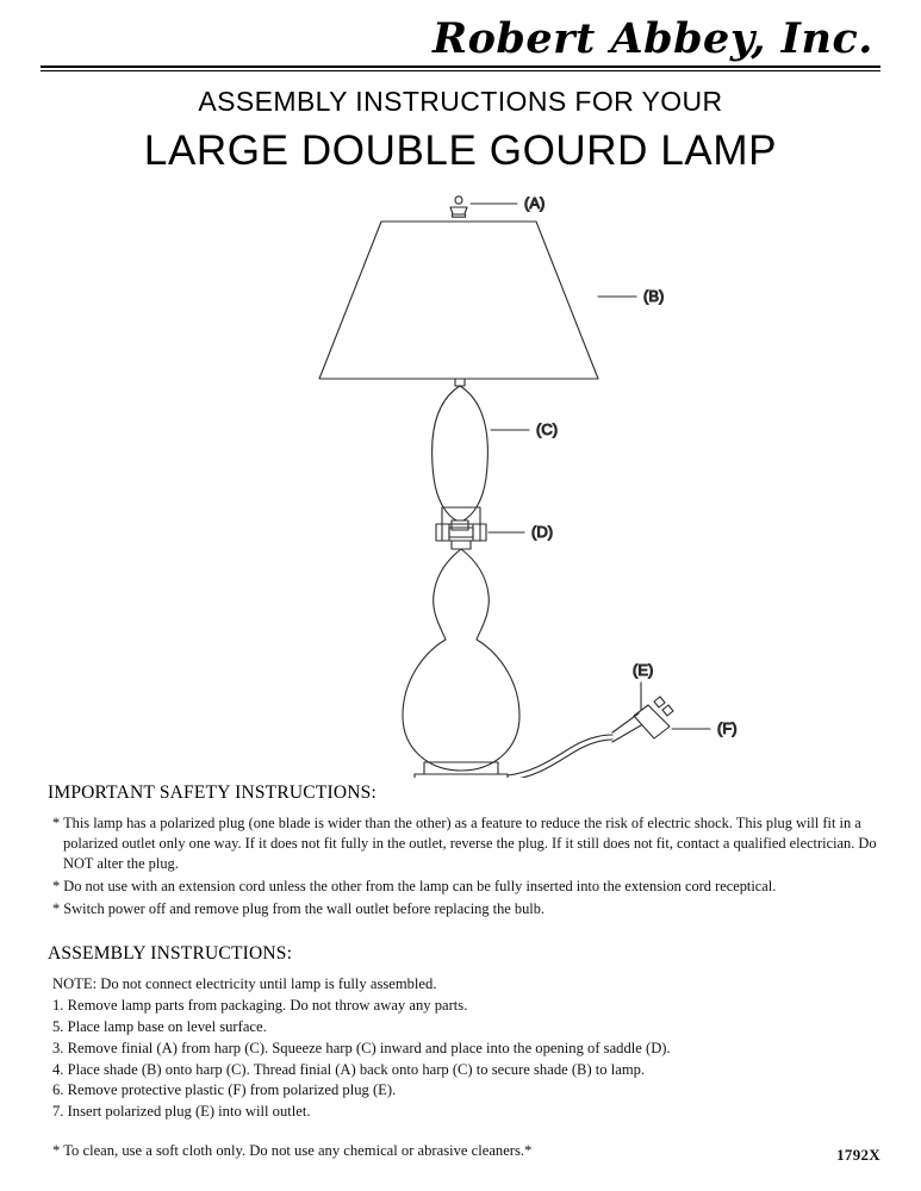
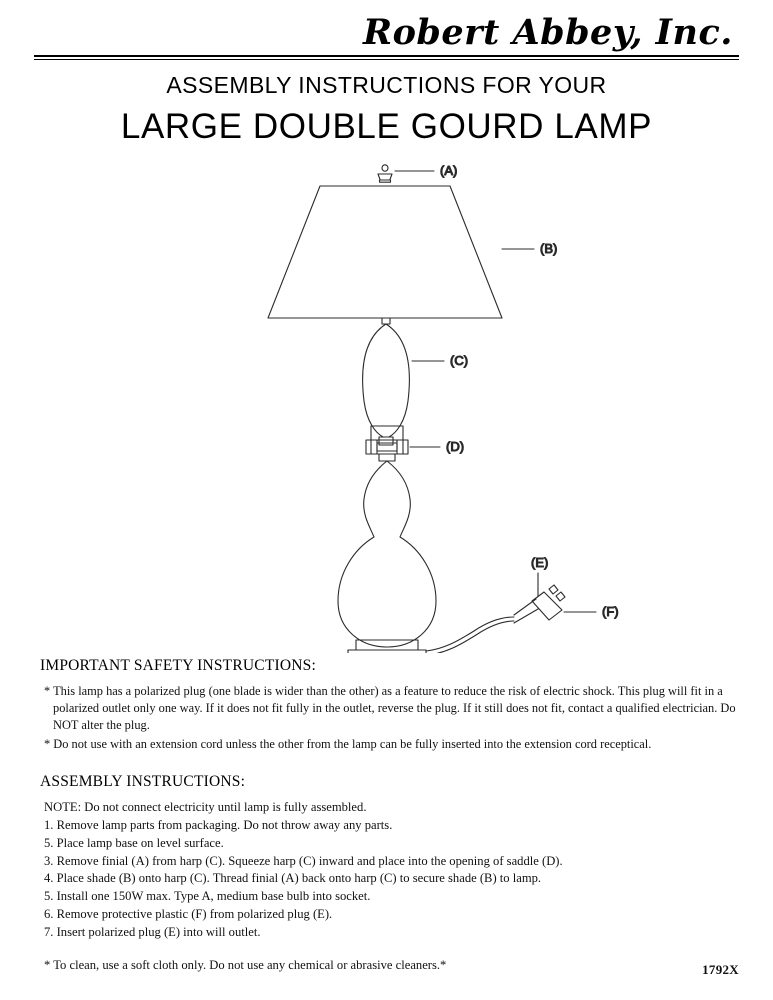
  Robert Abbey, Inc.
  ASSEMBLY INSTRUCTIONS FOR YOUR
  LARGE DOUBLE GOURD LAMP
  (A)
  (B)
  (C)
  (D)
  (E)
  (F)
  IMPORTANT SAFETY INSTRUCTIONS:
  * This lamp has a polarized plug (one blade is wider than the other) as a feature to reduce the risk of electric shock. This plug will fit in a polarized outlet only one way. If it does not fit fully in the outlet, reverse the plug. If it still does not fit, contact a qualified electrician. Do NOT alter the plug.
  * Do not use with an extension cord unless the other from the lamp can be fully inserted into the extension cord receptical.
- * Switch power off and remove plug from the wall outlet before replacing the bulb.
  ASSEMBLY INSTRUCTIONS:
  NOTE: Do not connect electricity until lamp is fully assembled.
  1. Remove lamp parts from packaging. Do not throw away any parts.
  5. Place lamp base on level surface.
  3. Remove finial (A) from harp (C). Squeeze harp (C) inward and place into the opening of saddle (D).
  4. Place shade (B) onto harp (C). Thread finial (A) back onto harp (C) to secure shade (B) to lamp.
+ 5. Install one 150W max. Type A, medium base bulb into socket.
  6. Remove protective plastic (F) from polarized plug (E).
  7. Insert polarized plug (E) into will outlet.
  * To clean, use a soft cloth only. Do not use any chemical or abrasive cleaners.*
  1792X
